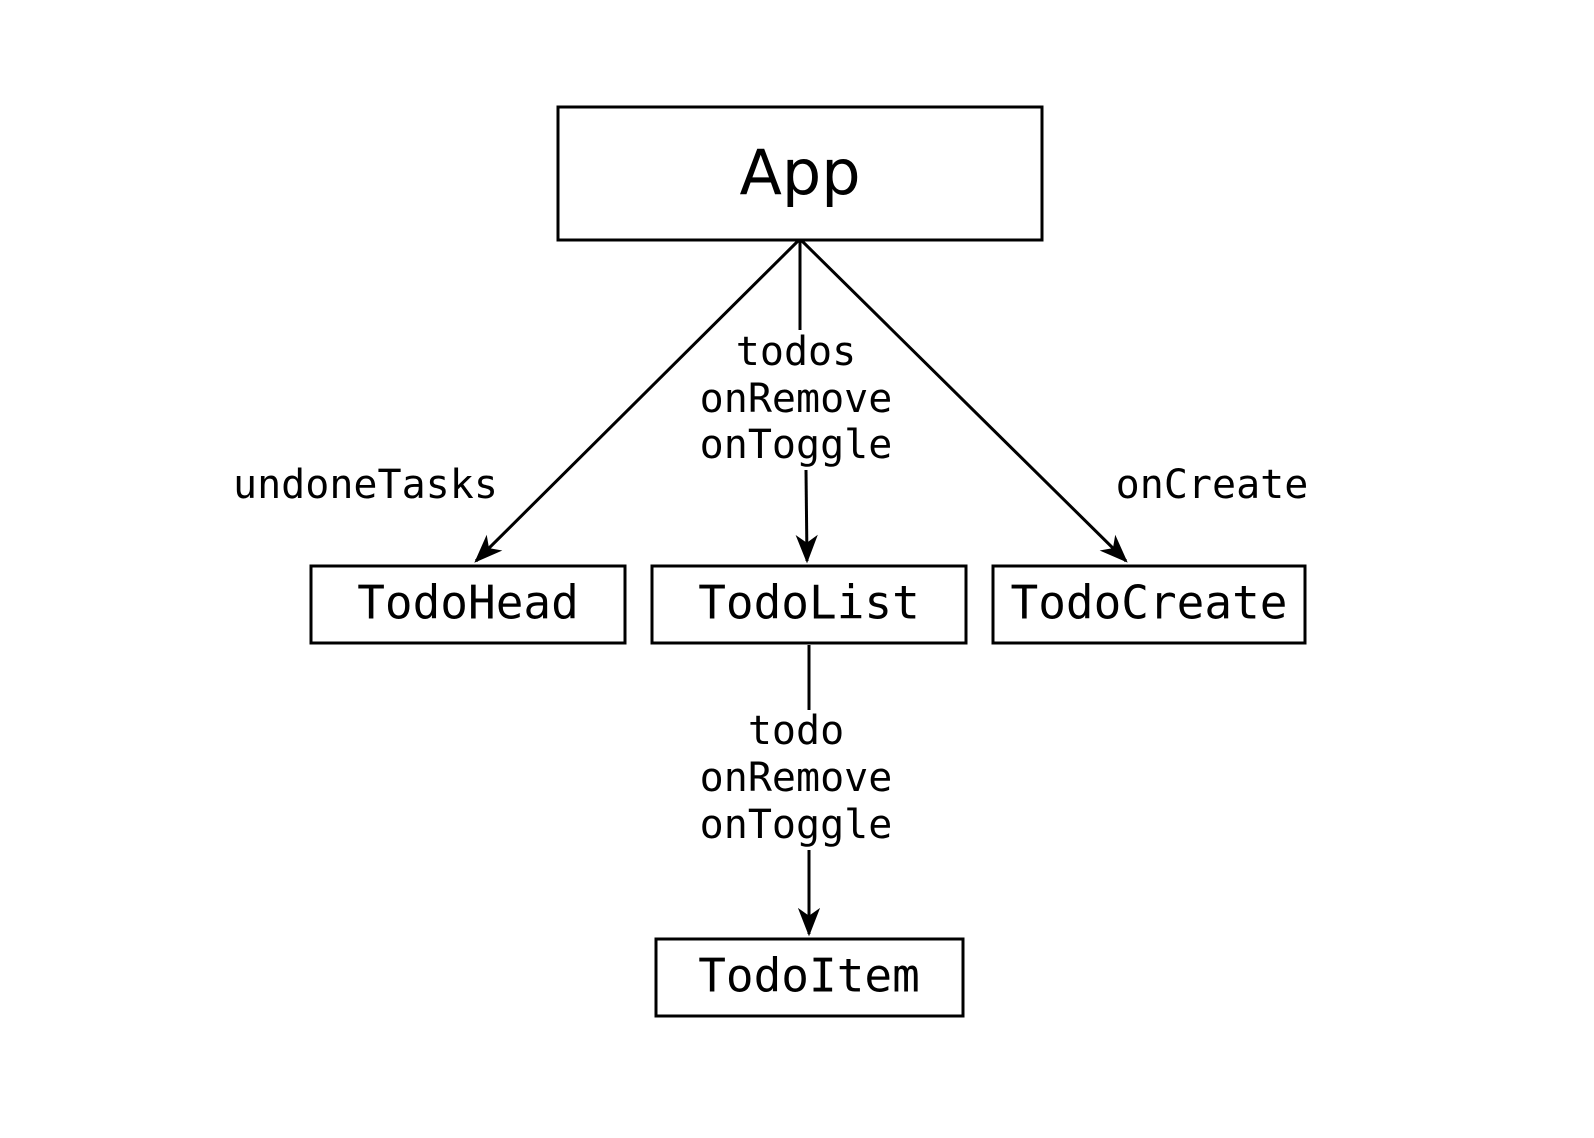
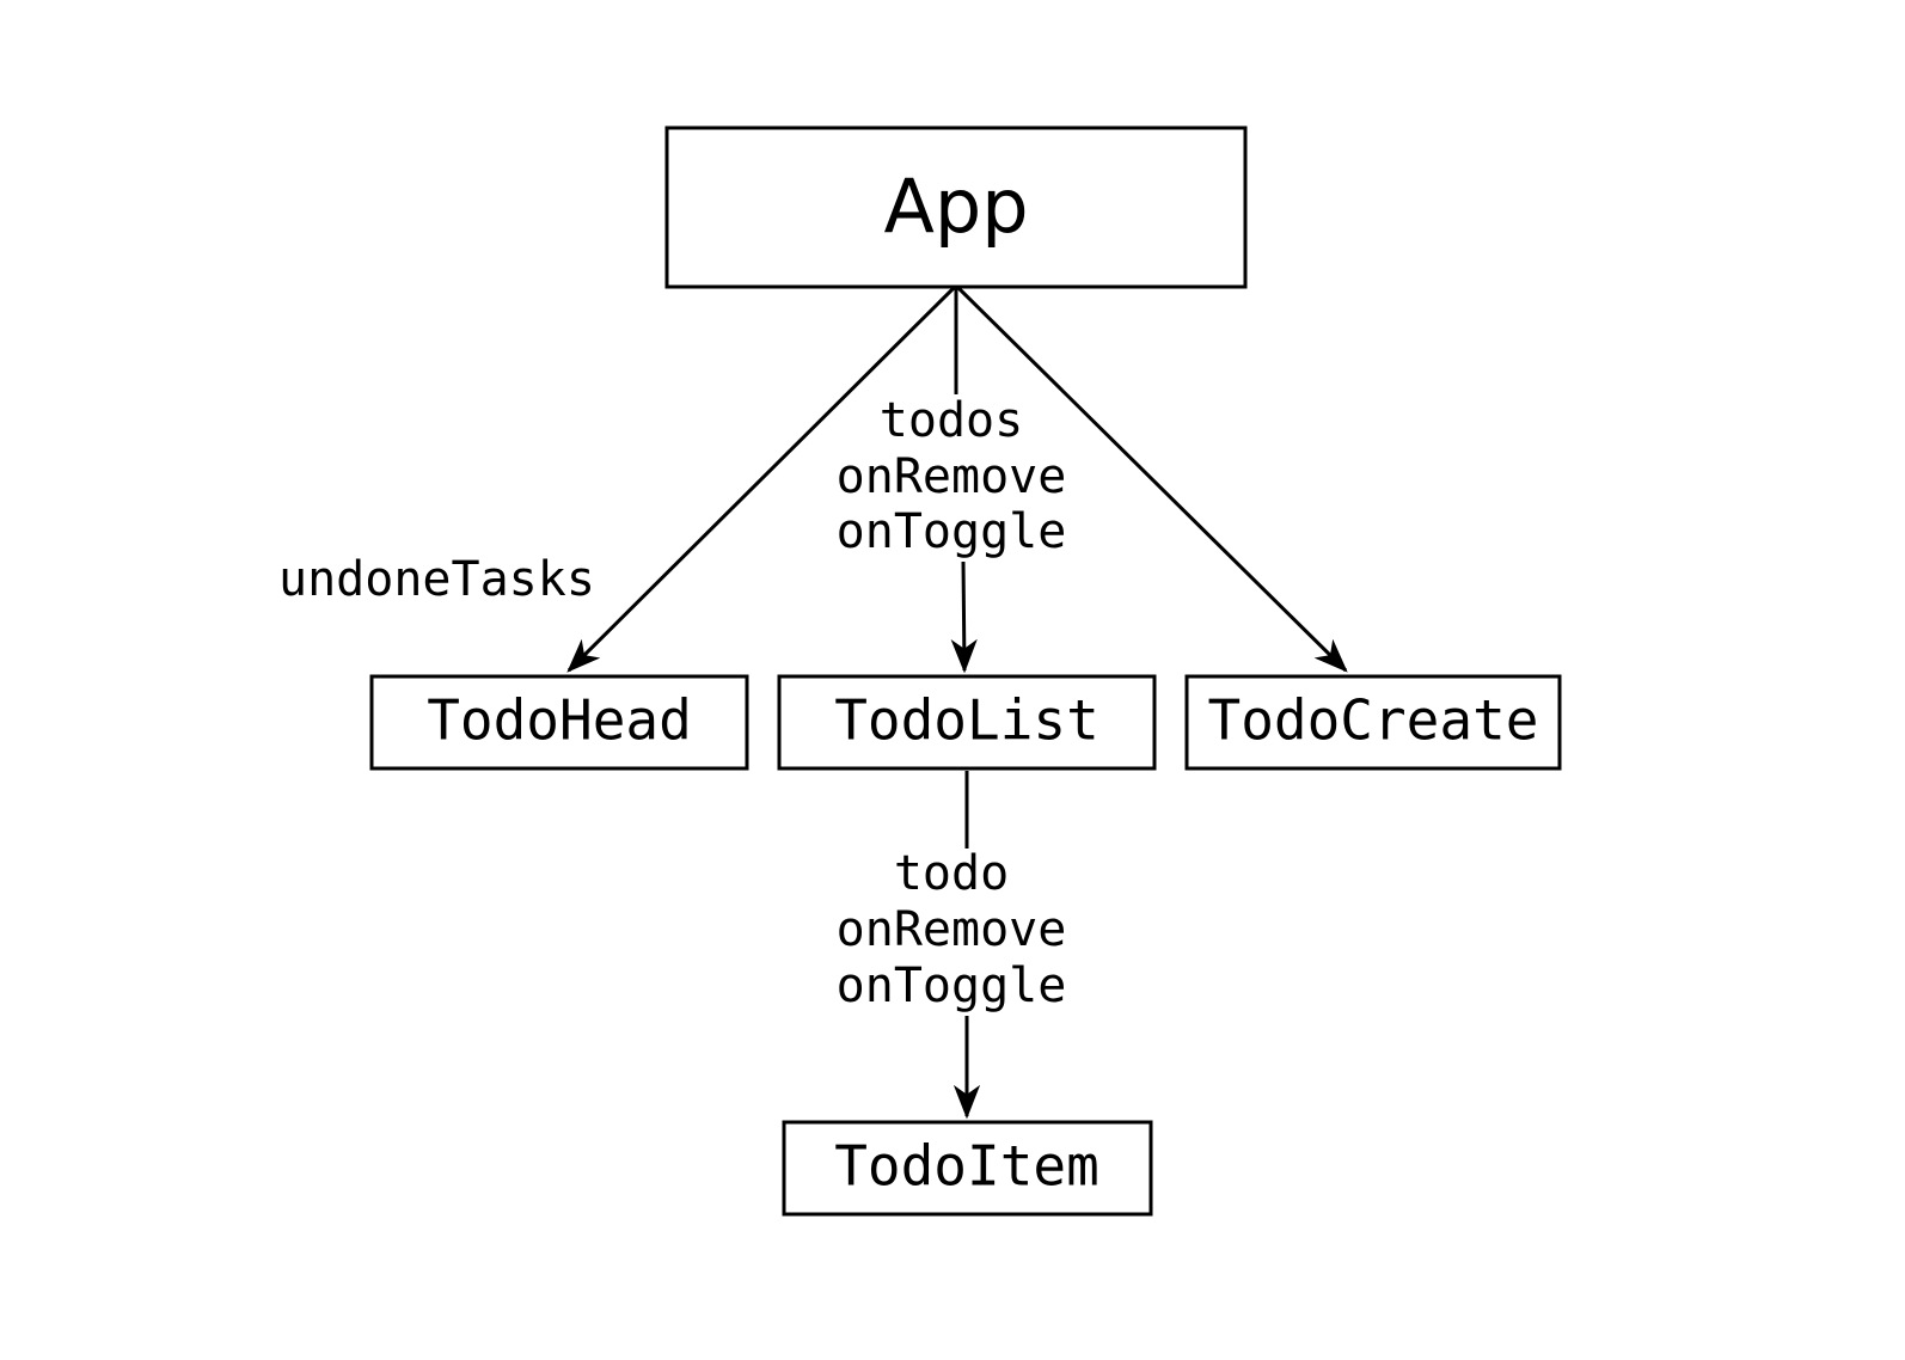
  undoneTasks
  todos
  onRemove
  onToggle
- onCreate
  todo
  onRemove
  onToggle
  App
  TodoHead
  TodoList
  TodoCreate
  TodoItem
